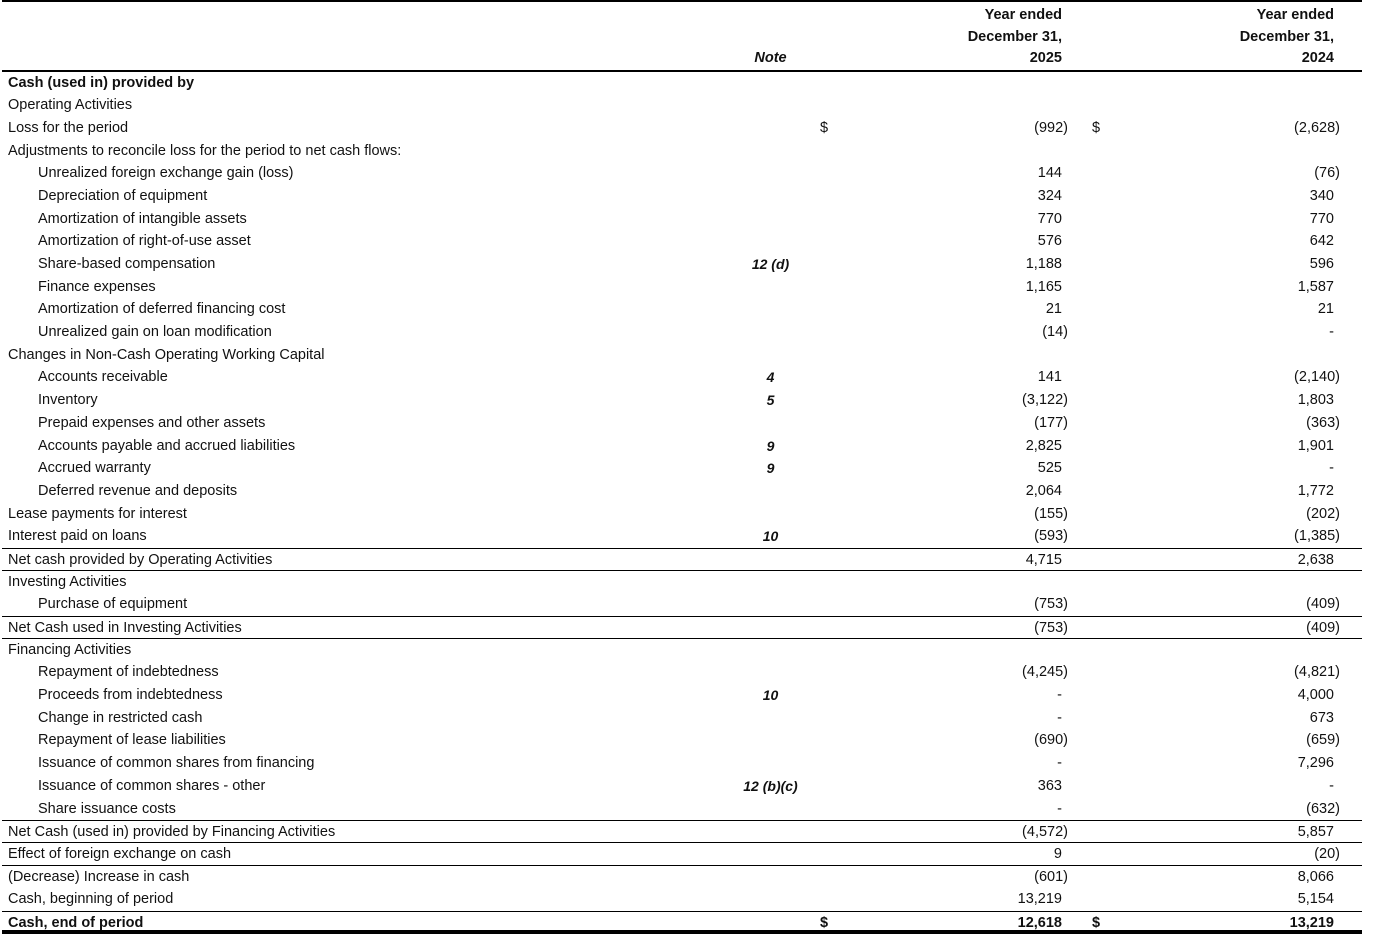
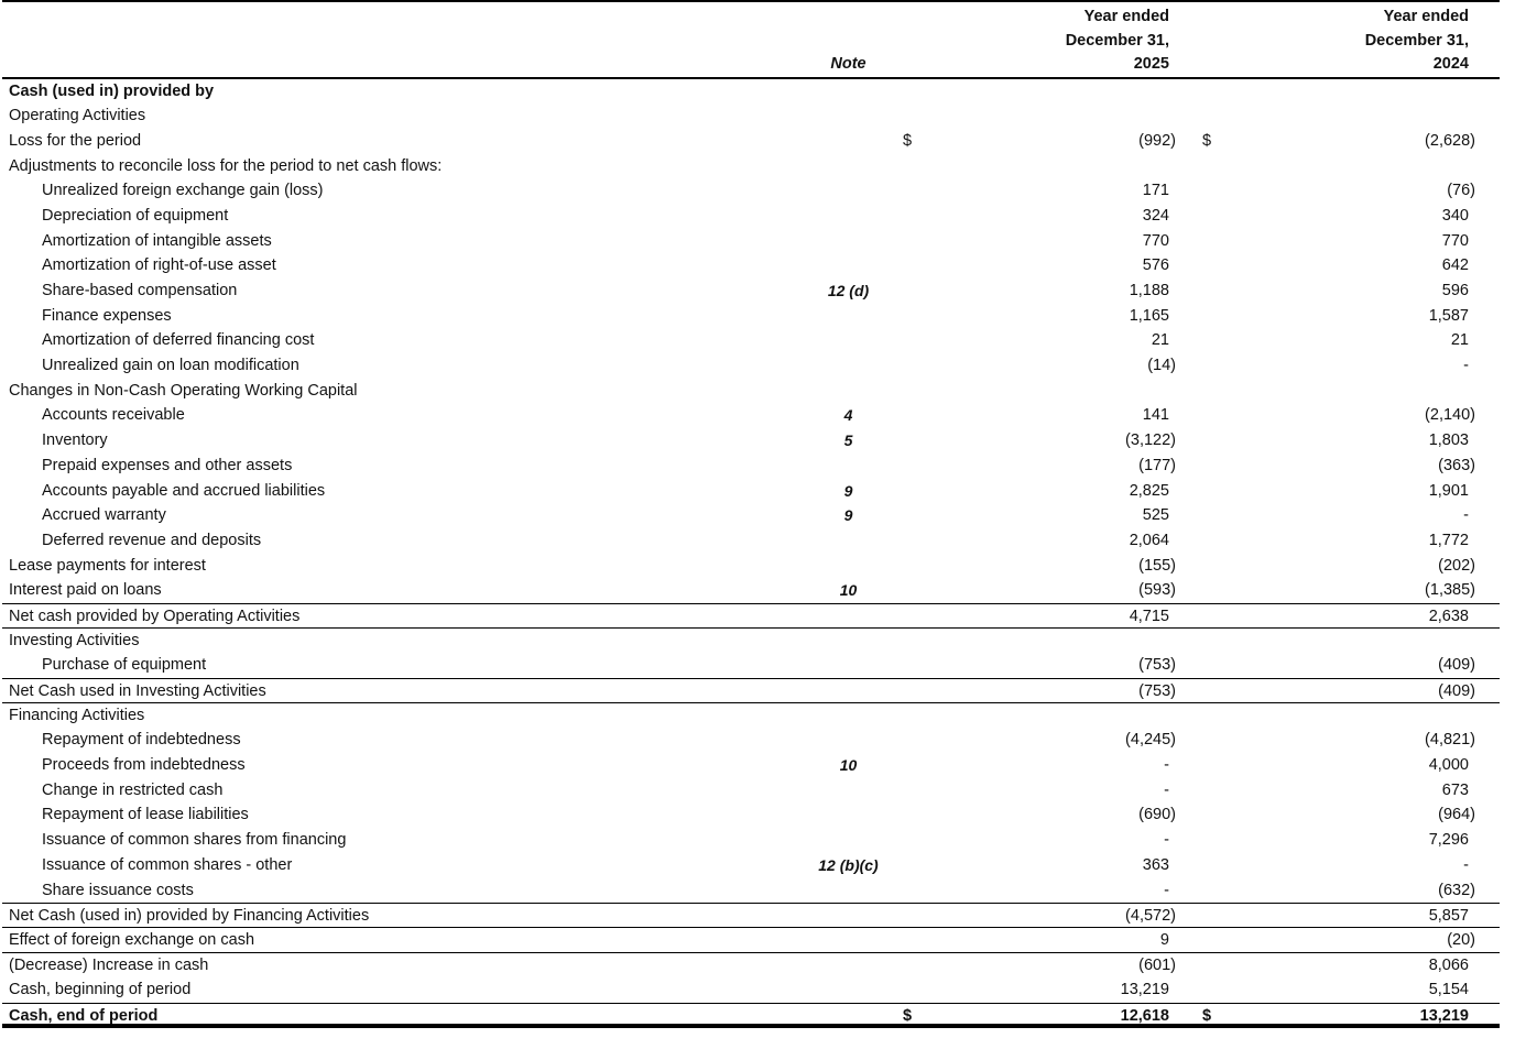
  Year ended
  Year ended
  December 31,
  December 31,
  Note
  2025
  2024
  Cash (used in) provided by
  Operating Activities
  Loss for the period
  $
  (992)
  $
  (2,628)
  Adjustments to reconcile loss for the period to net cash flows:
  Unrealized foreign exchange gain (loss)
- 144
+ 171
  (76)
  Depreciation of equipment
  324
  340
  Amortization of intangible assets
  770
  770
  Amortization of right-of-use asset
  576
  642
  Share-based compensation
  12 (d)
  1,188
  596
  Finance expenses
  1,165
  1,587
  Amortization of deferred financing cost
  21
  21
  Unrealized gain on loan modification
  (14)
  -
  Changes in Non-Cash Operating Working Capital
  Accounts receivable
  4
  141
  (2,140)
  Inventory
  5
  (3,122)
  1,803
  Prepaid expenses and other assets
  (177)
  (363)
  Accounts payable and accrued liabilities
  9
  2,825
  1,901
  Accrued warranty
  9
  525
  -
  Deferred revenue and deposits
  2,064
  1,772
  Lease payments for interest
  (155)
  (202)
  Interest paid on loans
  10
  (593)
  (1,385)
  Net cash provided by Operating Activities
  4,715
  2,638
  Investing Activities
  Purchase of equipment
  (753)
  (409)
  Net Cash used in Investing Activities
  (753)
  (409)
  Financing Activities
  Repayment of indebtedness
  (4,245)
  (4,821)
  Proceeds from indebtedness
  10
  -
  4,000
  Change in restricted cash
  -
  673
  Repayment of lease liabilities
  (690)
- (659)
+ (964)
  Issuance of common shares from financing
  -
  7,296
  Issuance of common shares - other
  12 (b)(c)
  363
  -
  Share issuance costs
  -
  (632)
  Net Cash (used in) provided by Financing Activities
  (4,572)
  5,857
  Effect of foreign exchange on cash
  9
  (20)
  (Decrease) Increase in cash
  (601)
  8,066
  Cash, beginning of period
  13,219
  5,154
  Cash, end of period
  $
  12,618
  $
  13,219
